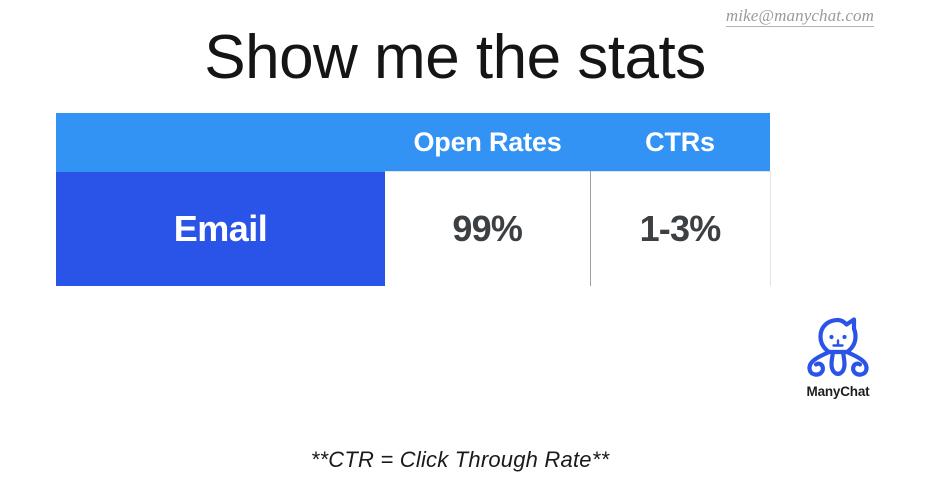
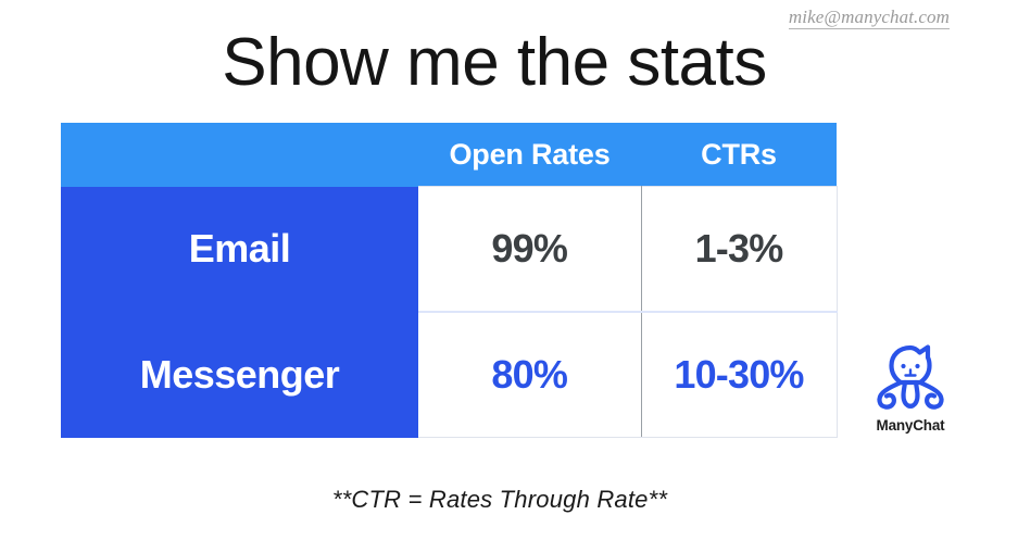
  mike@manychat.com
  Show me the stats
  	Open Rates	CTRs
  Email	99%	1-3%
+ Messenger	80%	10-30%
  ManyChat
- **CTR = Click Through Rate**
+ **CTR = Rates Through Rate**
